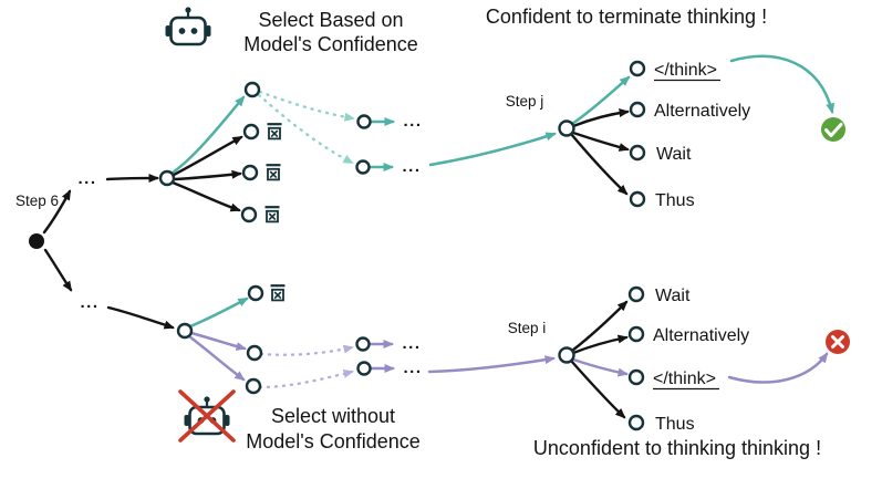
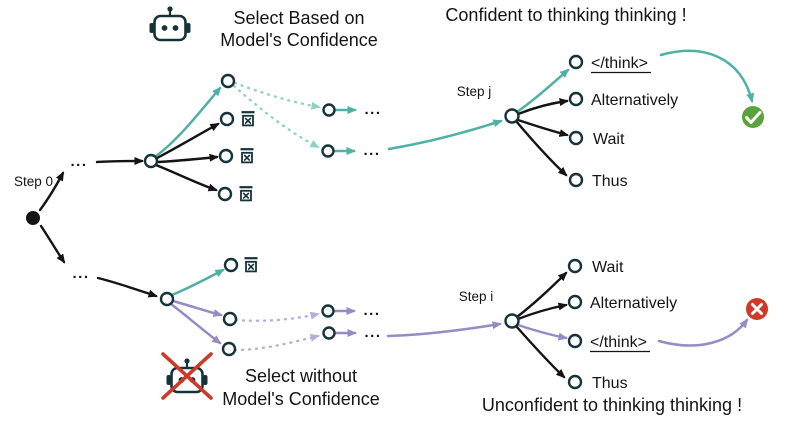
  ...
  ...
  ...
  ...
  ...
  ...
- Step 6
+ Step 0
  Step j
  Step i
  </think>
  Alternatively
  Wait
  Thus
  Wait
  Alternatively
  </think>
  Thus
  Select Based on
  Model's Confidence
- Confident to terminate thinking !
+ Confident to thinking thinking !
  Select without
  Model's Confidence
  Unconfident to thinking thinking !
